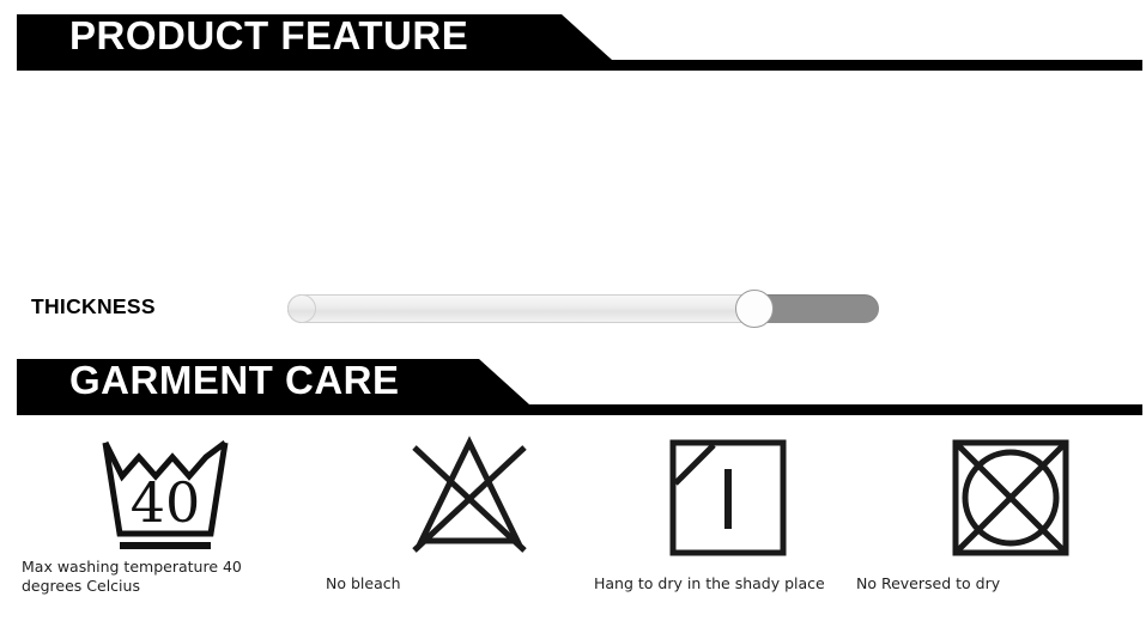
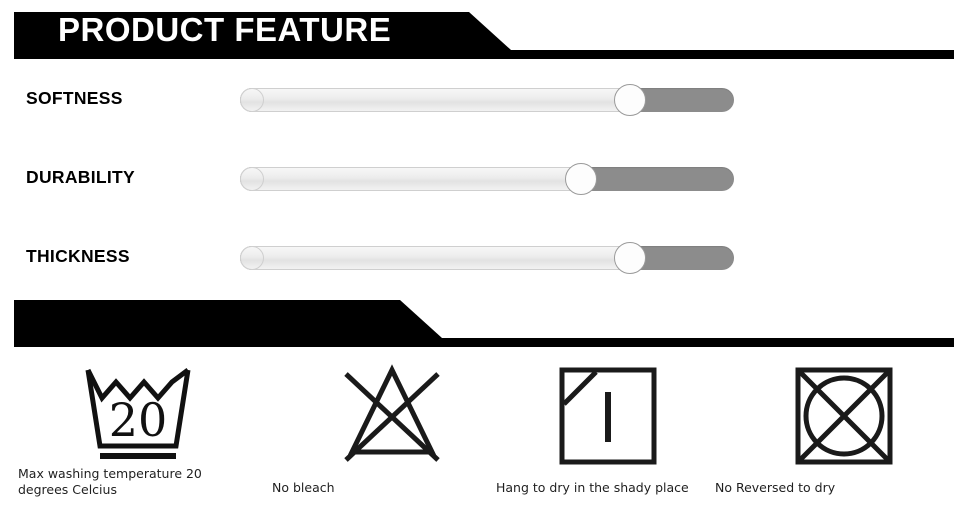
  PRODUCT FEATURE
+ SOFTNESS
+ DURABILITY
  THICKNESS
- GARMENT CARE
- 40
+ 20
- Max washing temperature 40 degrees Celcius
+ Max washing temperature 20 degrees Celcius
  No bleach
  Hang to dry in the shady place
  No Reversed to dry
